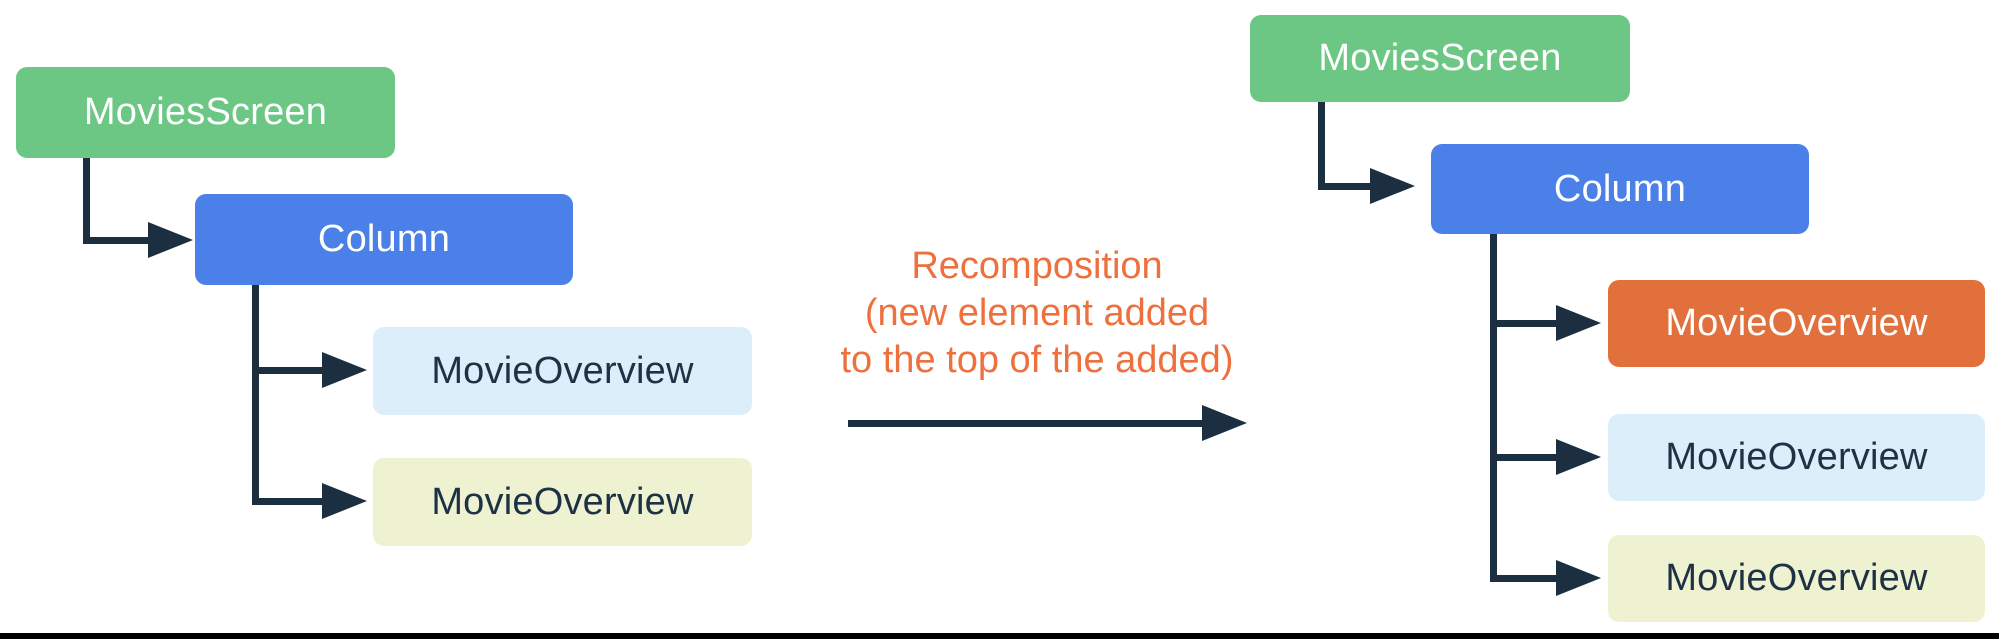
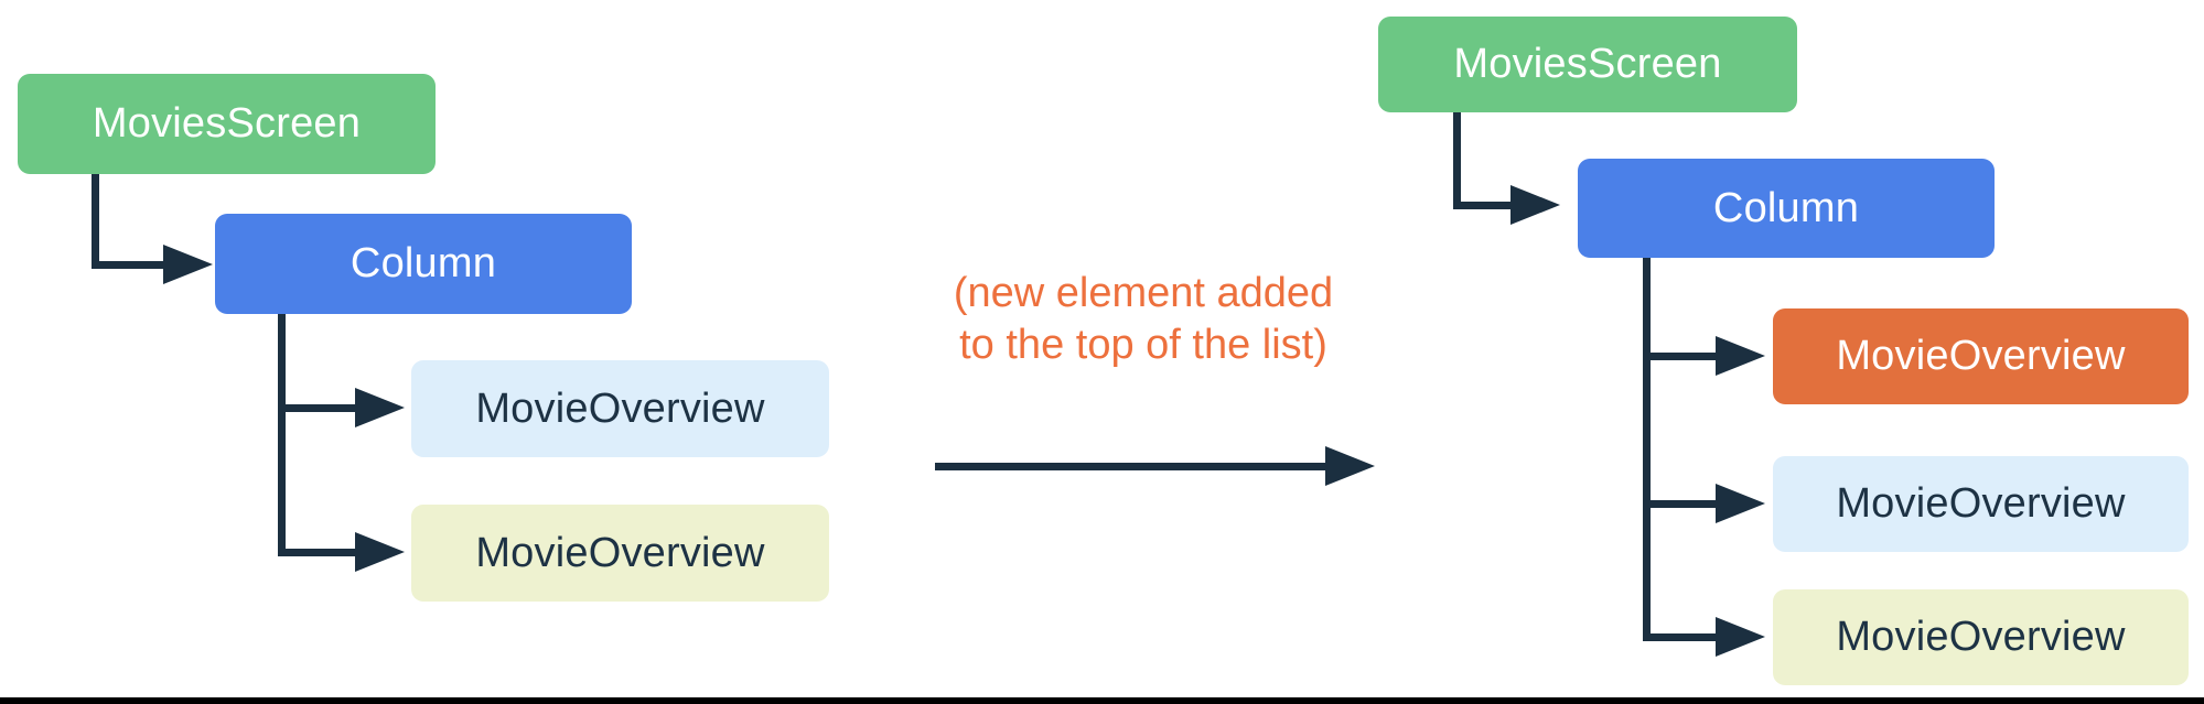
  MoviesScreen
  Column
  MovieOverview
  MovieOverview
- Recomposition
  (new element added
- to the top of the added)
+ to the top of the list)
  MoviesScreen
  Column
  MovieOverview
  MovieOverview
  MovieOverview
